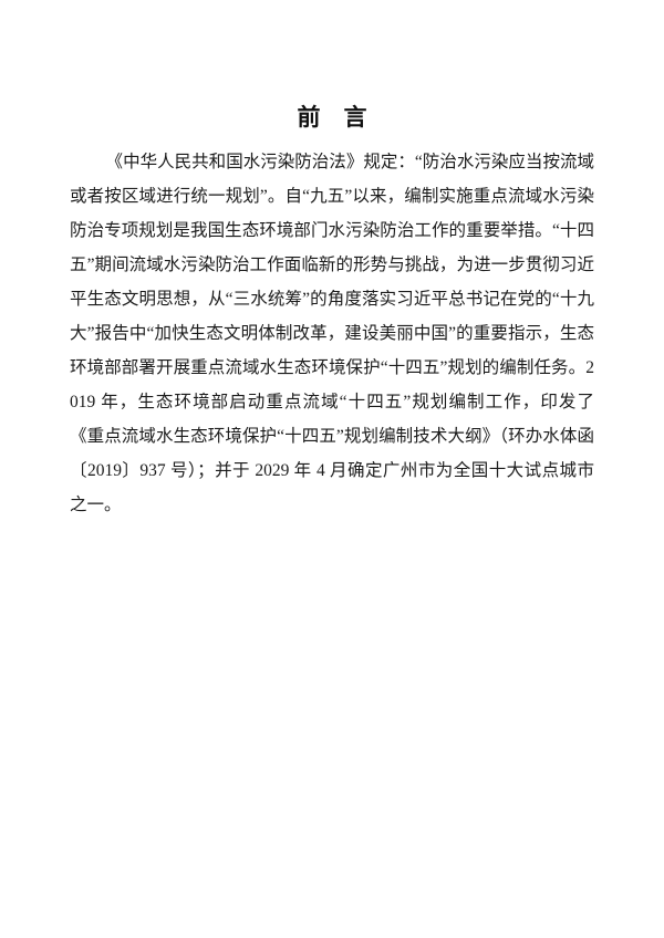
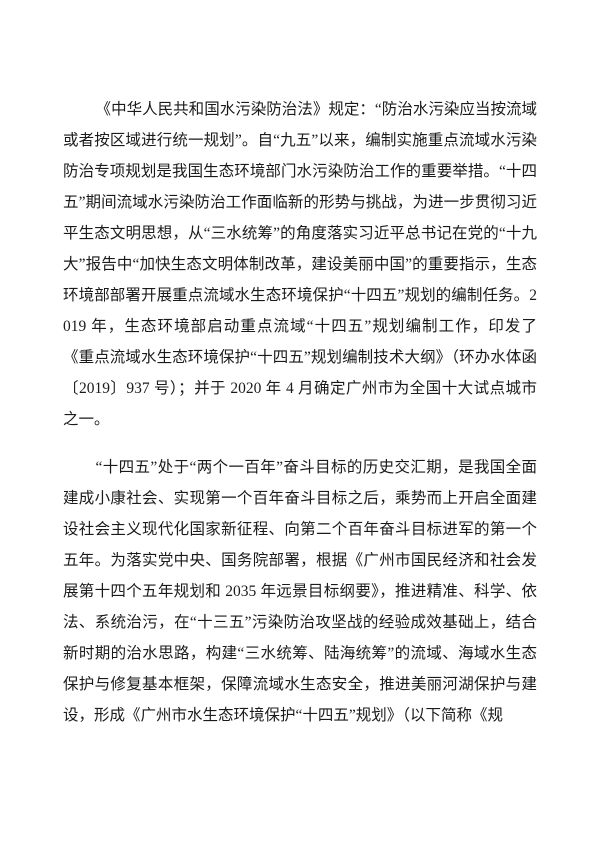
- 前 言
- 《中华人民共和国水污染防治法》规定：“防治水污染应当按流域或者按区域进行统一规划”。自“九五”以来，编制实施重点流域水污染防治专项规划是我国生态环境部门水污染防治工作的重要举措。“十四五”期间流域水污染防治工作面临新的形势与挑战，为进一步贯彻习近平生态文明思想，从“三水统筹”的角度落实习近平总书记在党的“十九大”报告中“加快生态文明体制改革，建设美丽中国”的重要指示，生态环境部部署开展重点流域水生态环境保护“十四五”规划的编制任务。2019 年，生态环境部启动重点流域“十四五”规划编制工作，印发了《重点流域水生态环境保护“十四五”规划编制技术大纲》（环办水体函〔2019〕937 号）；并于 2029 年 4 月确定广州市为全国十大试点城市之一。
+ 《中华人民共和国水污染防治法》规定：“防治水污染应当按流域或者按区域进行统一规划”。自“九五”以来，编制实施重点流域水污染防治专项规划是我国生态环境部门水污染防治工作的重要举措。“十四五”期间流域水污染防治工作面临新的形势与挑战，为进一步贯彻习近平生态文明思想，从“三水统筹”的角度落实习近平总书记在党的“十九大”报告中“加快生态文明体制改革，建设美丽中国”的重要指示，生态环境部部署开展重点流域水生态环境保护“十四五”规划的编制任务。2019 年，生态环境部启动重点流域“十四五”规划编制工作，印发了《重点流域水生态环境保护“十四五”规划编制技术大纲》（环办水体函〔2019〕937 号）；并于 2020 年 4 月确定广州市为全国十大试点城市之一。
+ “十四五”处于“两个一百年”奋斗目标的历史交汇期，是我国全面建成小康社会、实现第一个百年奋斗目标之后，乘势而上开启全面建设社会主义现代化国家新征程、向第二个百年奋斗目标进军的第一个五年。为落实党中央、国务院部署，根据《广州市国民经济和社会发展第十四个五年规划和 2035 年远景目标纲要》，推进精准、科学、依法、系统治污，在“十三五”污染防治攻坚战的经验成效基础上，结合新时期的治水思路，构建“三水统筹、陆海统筹”的流域、海域水生态保护与修复基本框架，保障流域水生态安全，推进美丽河湖保护与建设，形成《广州市水生态环境保护“十四五”规划》（以下简称《规
